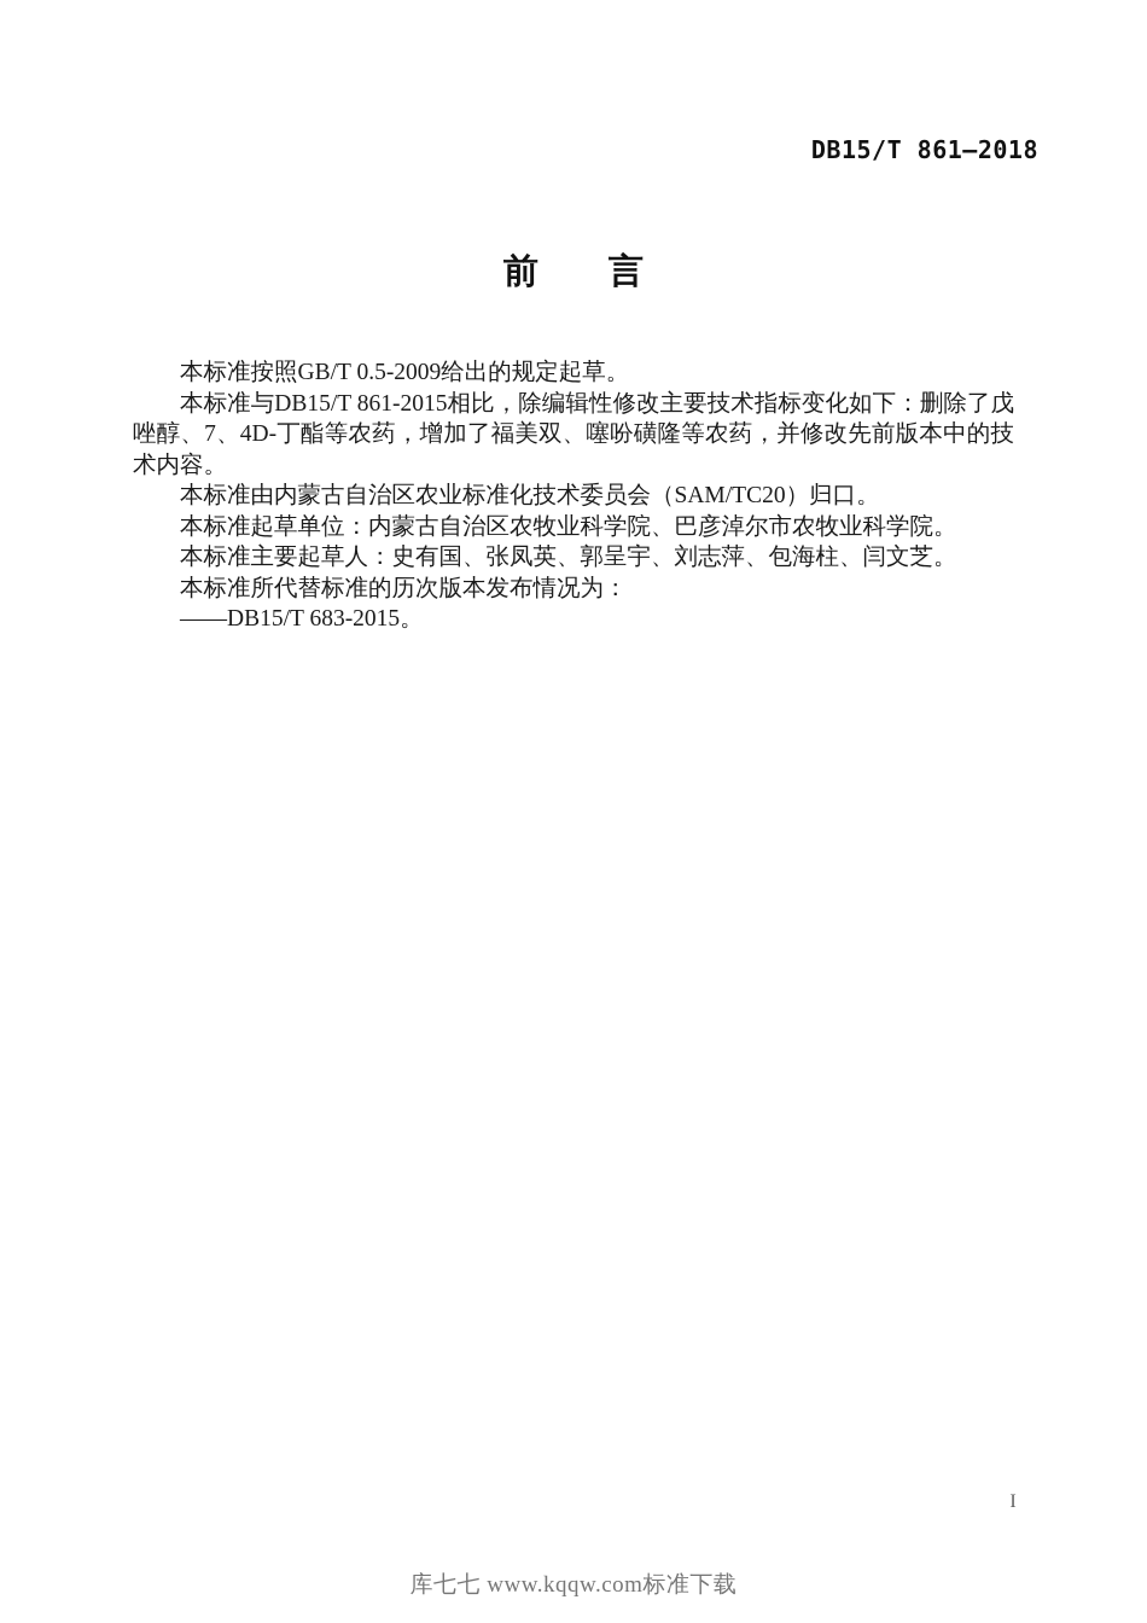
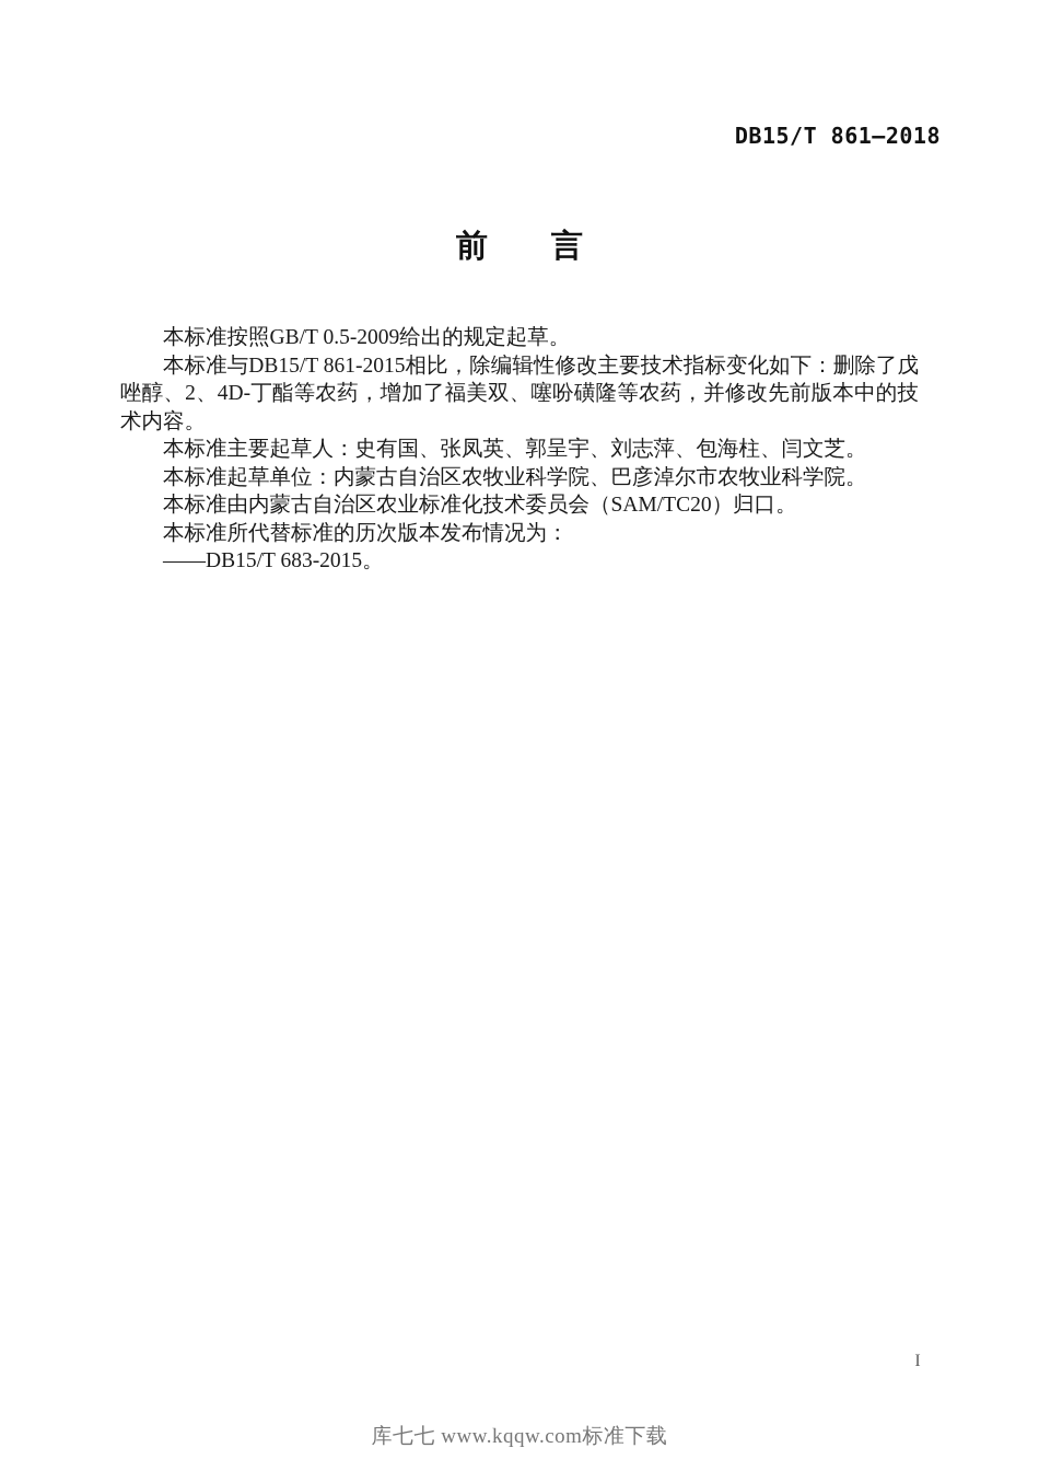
  DB15/T 861—2018
  前 言
  本标准按照GB/T 0.5-2009给出的规定起草。
- 本标准与DB15/T 861-2015相比，除编辑性修改主要技术指标变化如下：删除了戊唑醇、7、4D-丁酯等农药，增加了福美双、噻吩磺隆等农药，并修改先前版本中的技术内容。
+ 本标准与DB15/T 861-2015相比，除编辑性修改主要技术指标变化如下：删除了戊唑醇、2、4D-丁酯等农药，增加了福美双、噻吩磺隆等农药，并修改先前版本中的技术内容。
- 本标准由内蒙古自治区农业标准化技术委员会（SAM/TC20）归口。
+ 本标准主要起草人：史有国、张凤英、郭呈宇、刘志萍、包海柱、闫文芝。
  本标准起草单位：内蒙古自治区农牧业科学院、巴彦淖尔市农牧业科学院。
- 本标准主要起草人：史有国、张凤英、郭呈宇、刘志萍、包海柱、闫文芝。
+ 本标准由内蒙古自治区农业标准化技术委员会（SAM/TC20）归口。
  本标准所代替标准的历次版本发布情况为：
  ——DB15/T 683-2015。
  I
  库七七 www.kqqw.com标准下载
